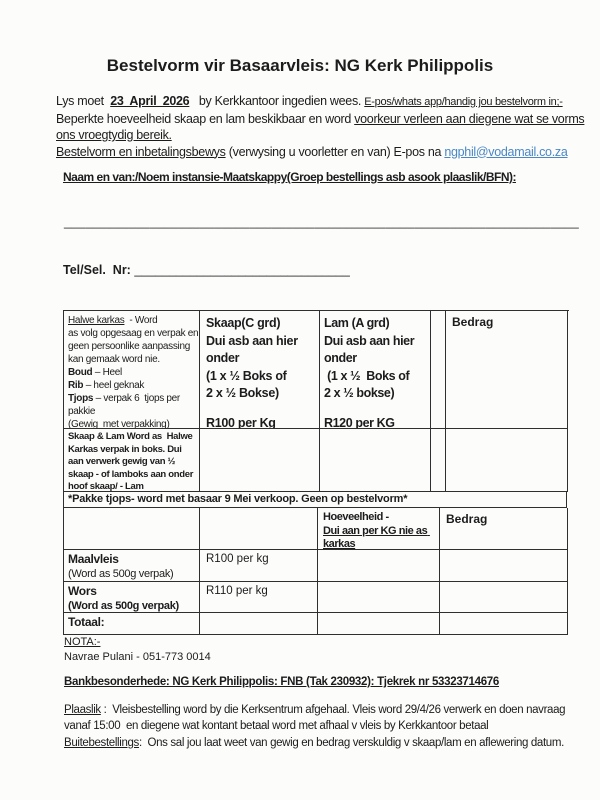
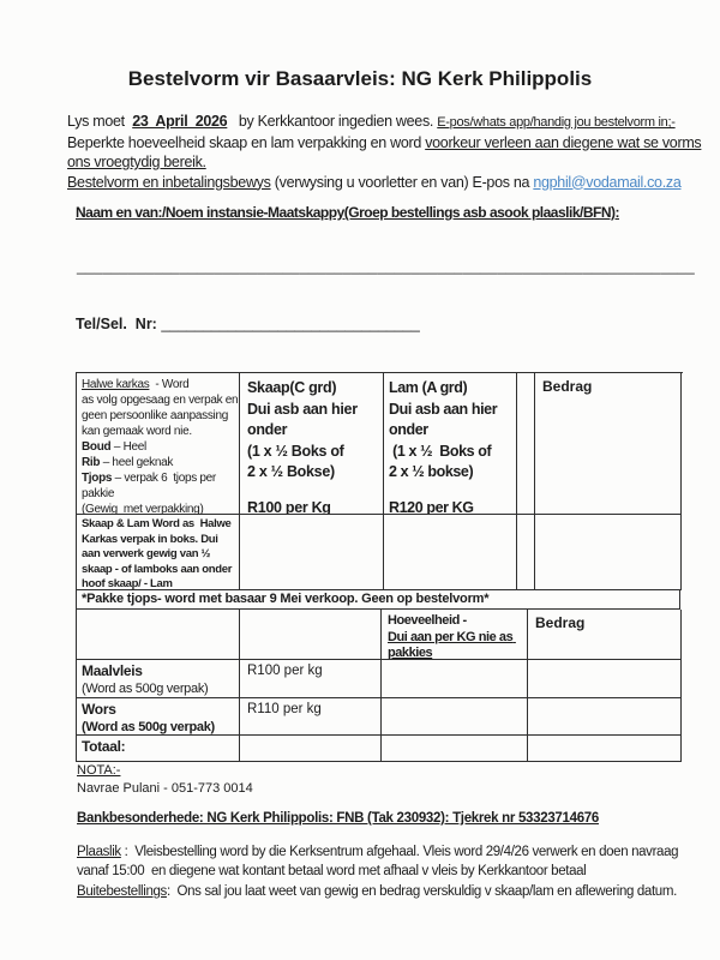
  Bestelvorm vir Basaarvleis: NG Kerk Philippolis
  Lys moet 23 April 2026 by Kerkkantoor ingedien wees. E-pos/whats app/handig jou bestelvorm in;-
- Beperkte hoeveelheid skaap en lam beskikbaar en word voorkeur verleen aan diegene wat se vorms
+ Beperkte hoeveelheid skaap en lam verpakking en word voorkeur verleen aan diegene wat se vorms
  ons vroegtydig bereik.
  Bestelvorm en inbetalingsbewys (verwysing u voorletter en van) E-pos na ngphil@vodamail.co.za
  Naam en van:/Noem instansie-Maatskappy(Groep bestellings asb asook plaaslik/BFN):
  ________________________________________________________________________
  Tel/Sel. Nr: _______________________________
  Halwe karkas - Word
  as volg opgesaag en verpak en
  geen persoonlike aanpassing
  kan gemaak word nie.
  Boud – Heel
  Rib – heel geknak
  Tjops – verpak 6 tjops per
  pakkie
  (Gewig met verpakking)
  Skaap(C grd)
  Dui asb aan hier
  onder
  (1 x ½ Boks of
  2 x ½ Bokse)
  R100 per Kg
  Lam (A grd)
  Dui asb aan hier
  onder
  (1 x ½ Boks of
  2 x ½ bokse)
  R120 per KG
  Bedrag
  Skaap & Lam Word as Halwe Karkas verpak in boks. Dui aan verwerk gewig van ½ skaap - of lamboks aan onder hoof skaap/ - Lam
  *Pakke tjops- word met basaar 9 Mei verkoop. Geen op bestelvorm*
  Hoeveelheid -
- Dui aan per KG nie as karkas
+ Dui aan per KG nie as pakkies
  Bedrag
  Maalvleis
  (Word as 500g verpak)
  R100 per kg
  Wors
  (Word as 500g verpak)
  R110 per kg
  Totaal:
  NOTA:-
  Navrae Pulani - 051-773 0014
  Bankbesonderhede: NG Kerk Philippolis: FNB (Tak 230932): Tjekrek nr 53323714676
  Plaaslik : Vleisbestelling word by die Kerksentrum afgehaal. Vleis word 29/4/26 verwerk en doen navraag
  vanaf 15:00 en diegene wat kontant betaal word met afhaal v vleis by Kerkkantoor betaal
  Buitebestellings: Ons sal jou laat weet van gewig en bedrag verskuldig v skaap/lam en aflewering datum.
